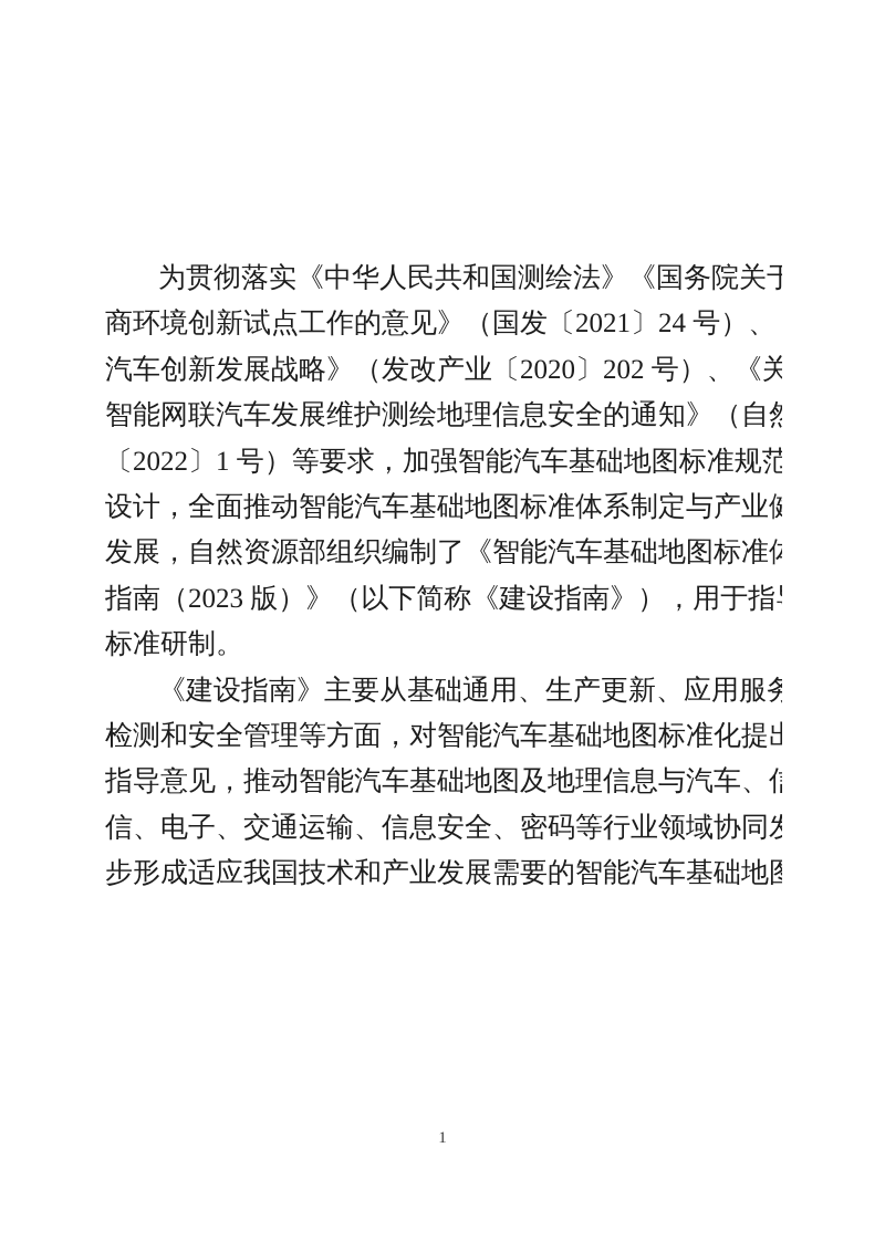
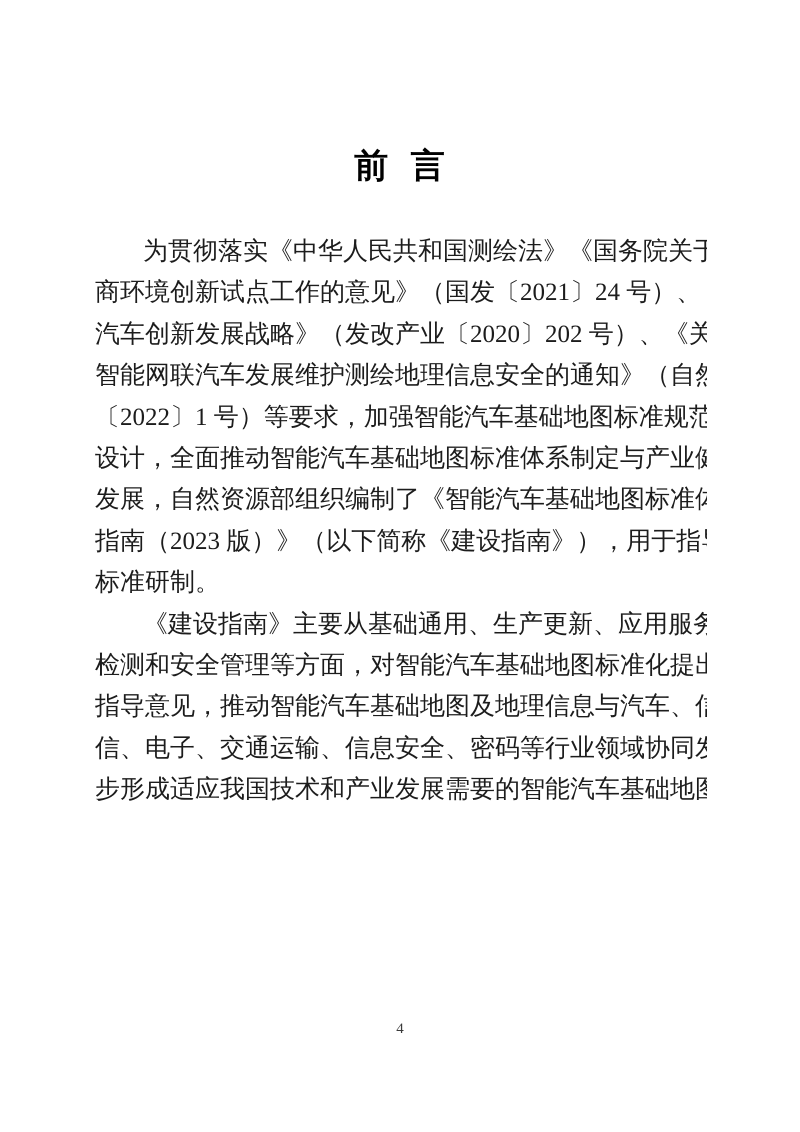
+ 前 言
  为贯彻落实《中华人民共和国测绘法》《国务院关于
  商环境创新试点工作的意见》（国发〔2021〕24 号）、
  汽车创新发展战略》（发改产业〔2020〕202 号）、《关
  智能网联汽车发展维护测绘地理信息安全的通知》（自
  〔2022〕1 号）等要求，加强智能汽车基础地图标准规范
  设计，全面推动智能汽车基础地图标准体系制定与产业
  发展，自然资源部组织编制了《智能汽车基础地图标准
  指南（2023 版）》（以下简称《建设指南》），用于指
  标准研制。
  《建设指南》主要从基础通用、生产更新、应用服务
  检测和安全管理等方面，对智能汽车基础地图标准化提
  指导意见，推动智能汽车基础地图及地理信息与汽车、
  信、电子、交通运输、信息安全、密码等行业领域协同
  步形成适应我国技术和产业发展需要的智能汽车基础地
- 1
+ 4
